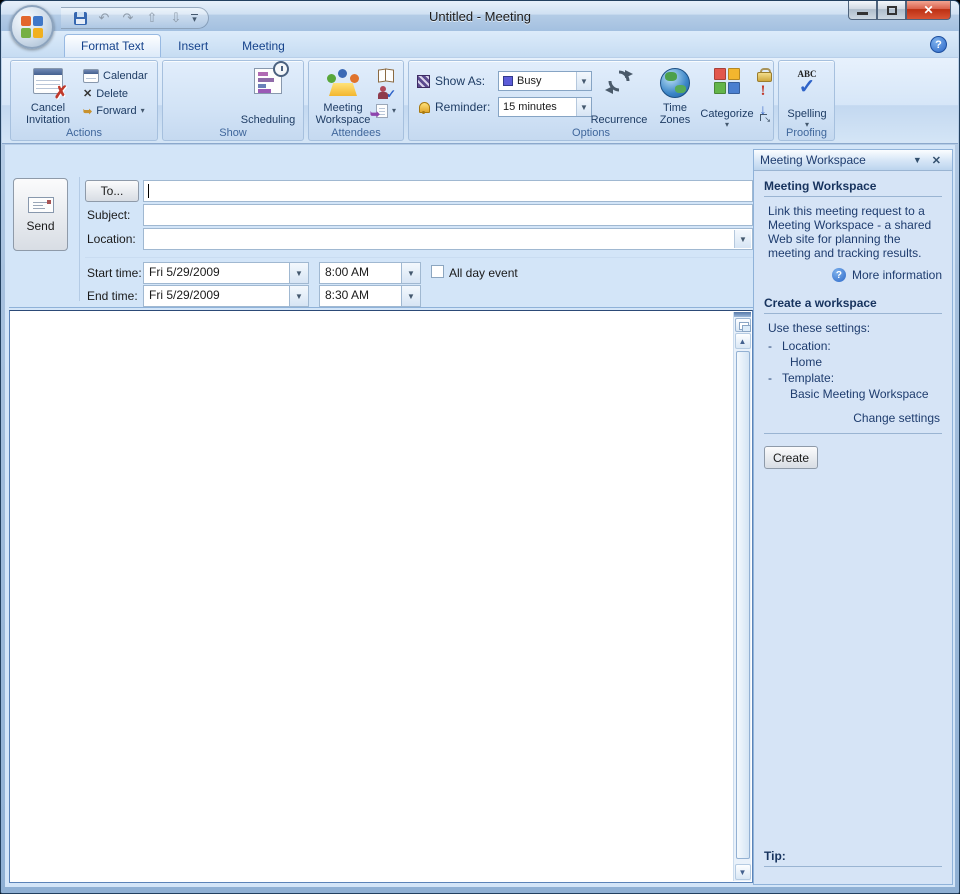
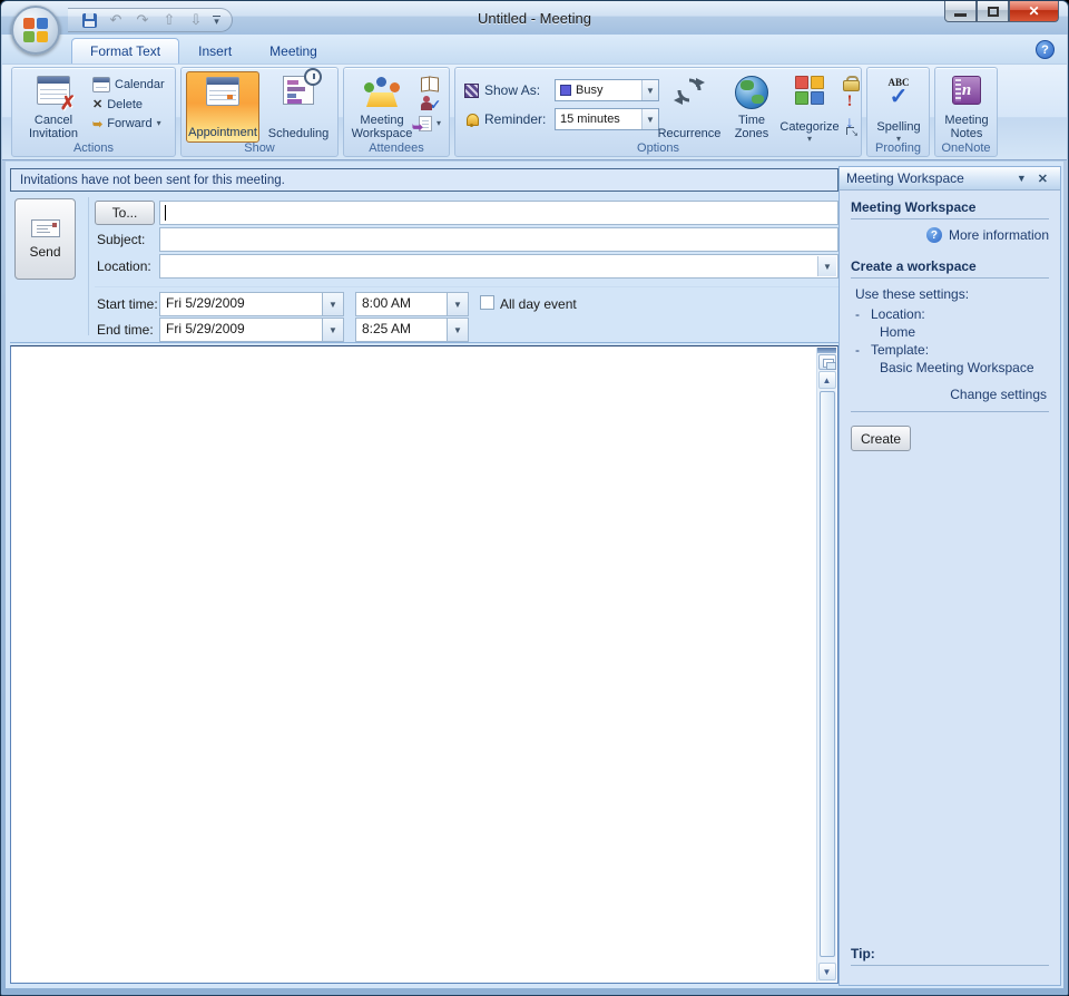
  Untitled - Meeting
  ✕
  ↶
  ↷
  ⇧
  ⇩
  ▾
  Format Text
  Insert
  Meeting
  ?
  ✗
  Cancel Invitation
  Calendar
  ✕
  Delete
  ➥
  Forward
  ▾
  Actions
+ Appointment
  Scheduling
  Show
  Meeting Workspace
  ✓
  ➥
  ▾
  Attendees
  Show As:
  Busy
  ▼
  Reminder:
  15 minutes
  ▼
  Recurrence
  Time Zones
  Categorize
  ▾
  !
  ↓
  Options
  ABC
  ✓
  Spelling
  ▾
  Proofing
+ n
+ Meeting Notes
+ OneNote
+ Invitations have not been sent for this meeting.
  Send
  To...
  Subject:
  Location:
  ▼
  Start time:
  Fri 5/29/2009
  ▼
  8:00 AM
  ▼
  All day event
  End time:
  Fri 5/29/2009
  ▼
- 8:30 AM
+ 8:25 AM
  ▼
  ▲
  ▼
  Meeting Workspace
  ▼
  ✕
  Meeting Workspace
- Link this meeting request to a Meeting Workspace - a shared Web site for planning the meeting and tracking results.
  ?
  More information
  Create a workspace
  Use these settings:
  -
  Location:
  Home
  -
  Template:
  Basic Meeting Workspace
  Change settings
  Create
  Tip:
